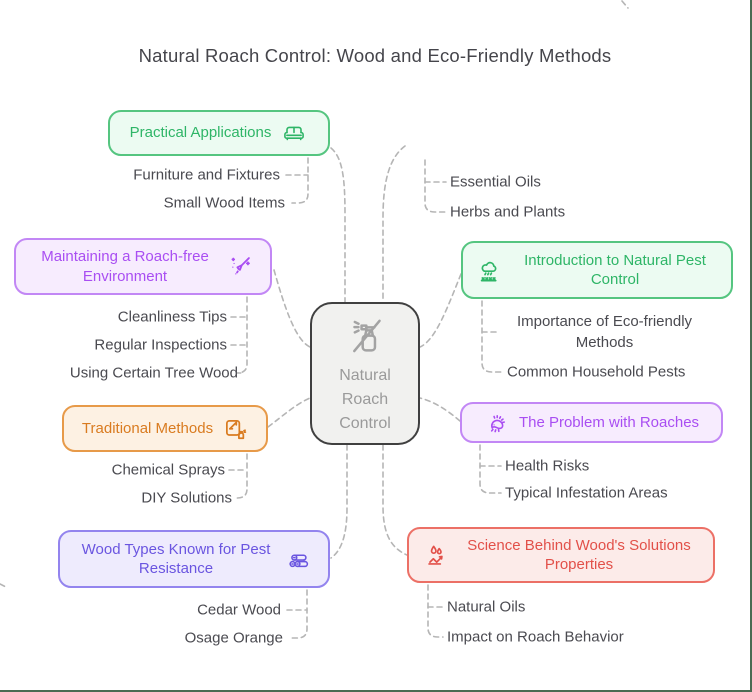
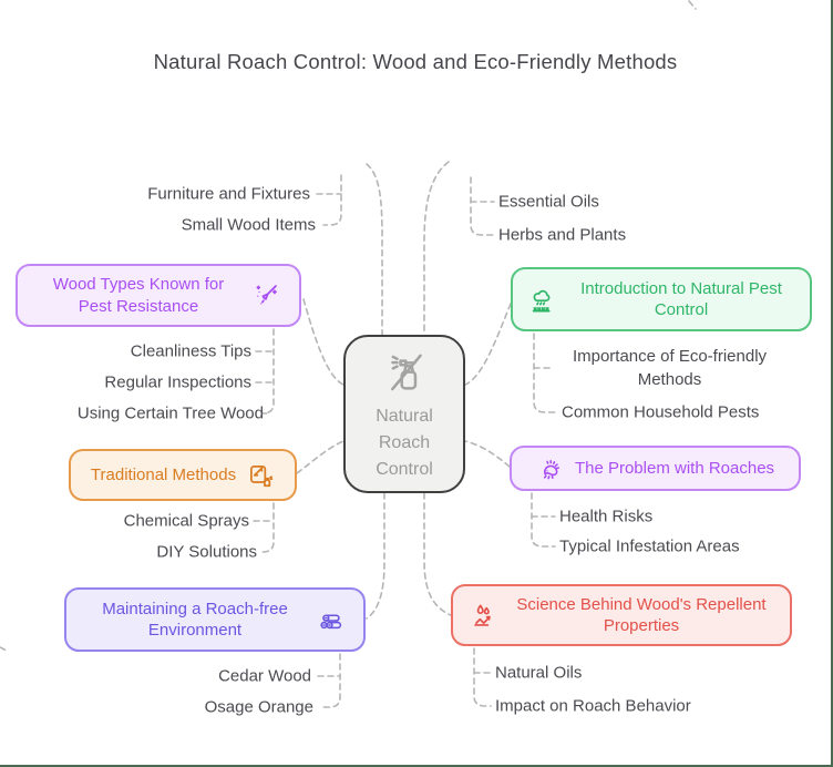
  Natural Roach Control: Wood and Eco-Friendly Methods
- Practical Applications
- Maintaining a Roach-free Environment
+ Wood Types Known for Pest Resistance
  Traditional Methods
- Wood Types Known for Pest Resistance
+ Maintaining a Roach-free Environment
  Introduction to Natural Pest Control
  The Problem with Roaches
- Science Behind Wood's Solutions Properties
+ Science Behind Wood's Repellent Properties
  Natural Roach Control
  Furniture and Fixtures
  Small Wood Items
  Cleanliness Tips
  Regular Inspections
  Using Certain Tree Wood
  Chemical Sprays
  DIY Solutions
  Cedar Wood
  Osage Orange
  Essential Oils
  Herbs and Plants
  Importance of Eco-friendly Methods
  Common Household Pests
  Health Risks
  Typical Infestation Areas
  Natural Oils
  Impact on Roach Behavior
